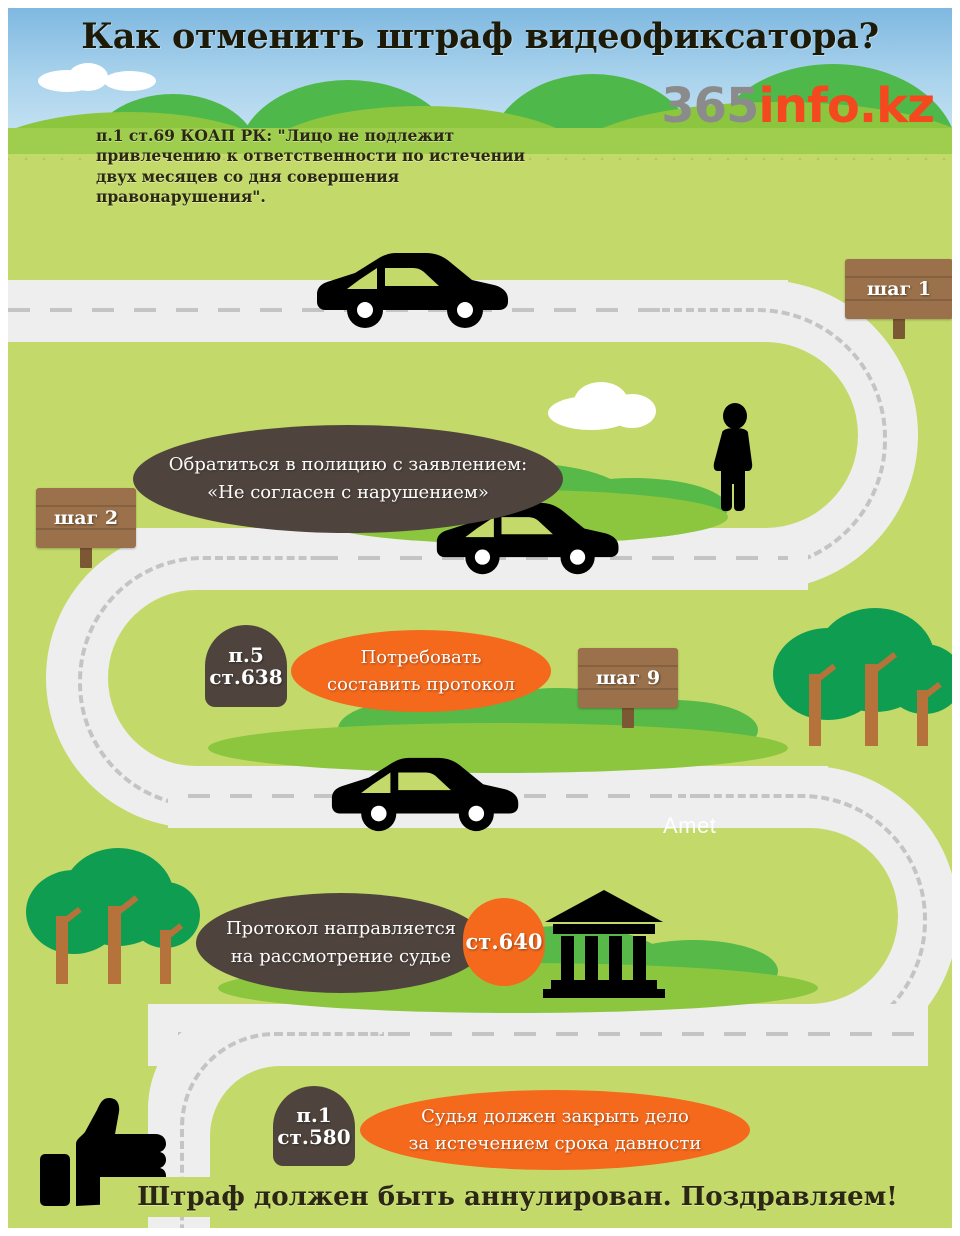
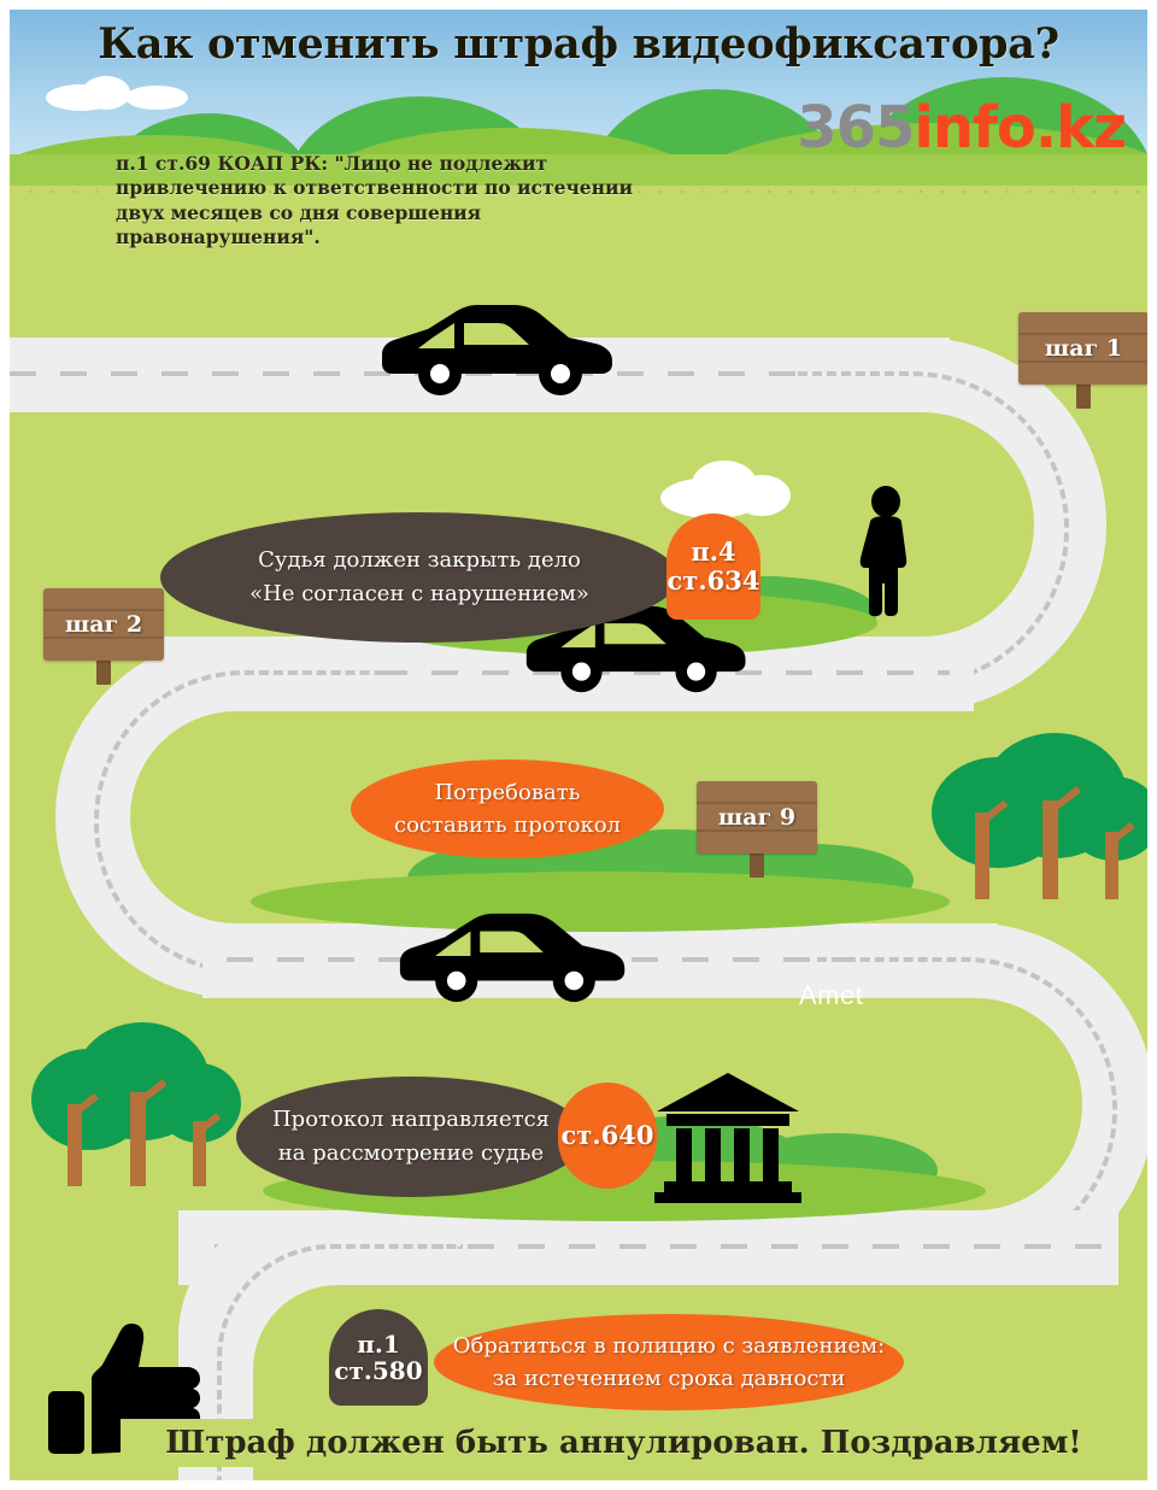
  Как отменить штраф видеофиксатора?
  365info.kz
  п.1 ст.69 КОАП РК: "Лицо не подлежит привлечению к ответственности по истечении двух месяцев со дня совершения правонарушения".
  шаг 1
- Обратиться в полицию с заявлением:
+ Судья должен закрыть дело
  «Не согласен с нарушением»
+ п.4
+ ст.634
  шаг 2
- п.5
- ст.638
  Потребовать
  составить протокол
  шаг 9
  Протокол направляется
  на рассмотрение судье
  ст.640
  п.1
  ст.580
- Судья должен закрыть дело
+ Обратиться в полицию с заявлением:
  за истечением срока давности
  Amet
  Штраф должен быть аннулирован. Поздравляем!
